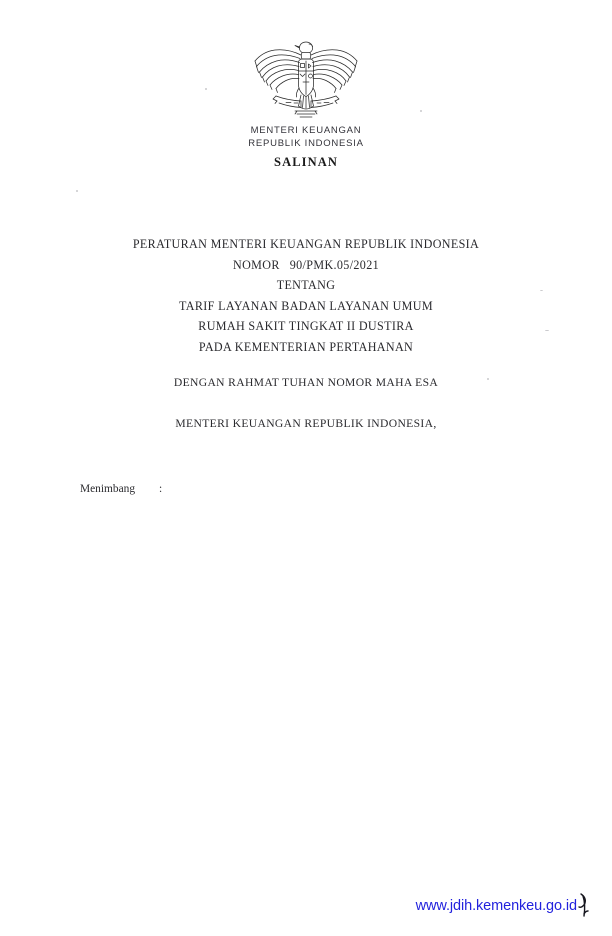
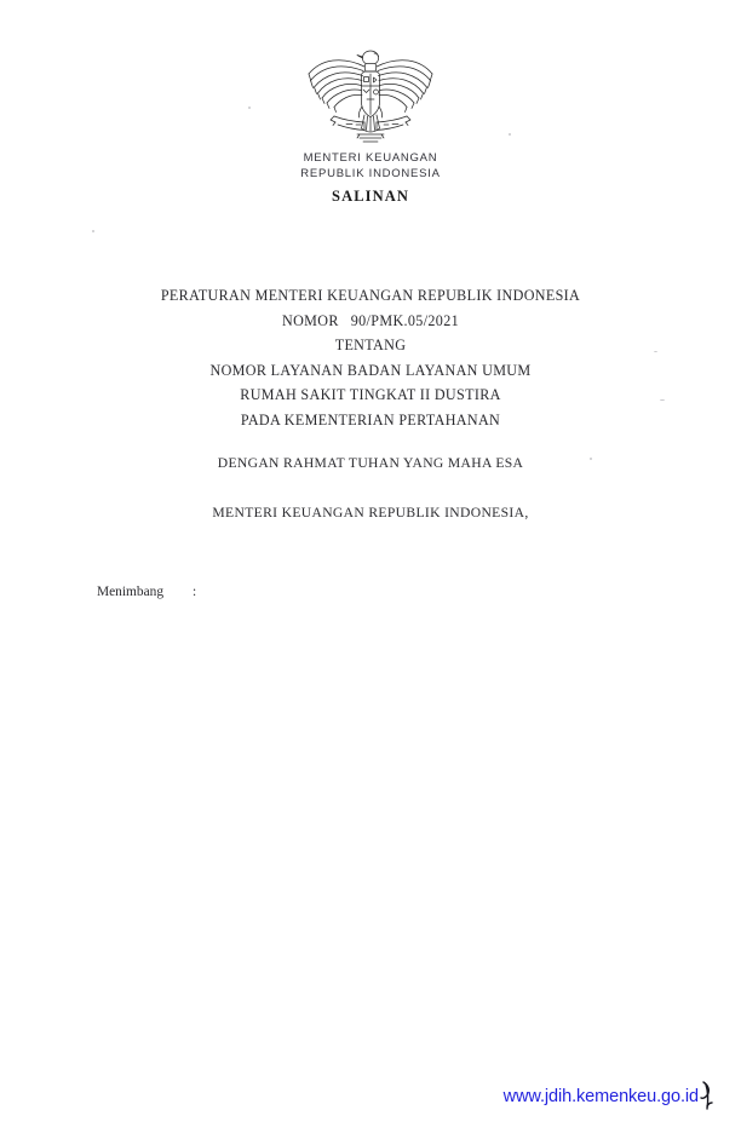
  MENTERI KEUANGAN
  REPUBLIK INDONESIA
  SALINAN
  PERATURAN MENTERI KEUANGAN REPUBLIK INDONESIA
  NOMOR 90/PMK.05/2021
  TENTANG
- TARIF LAYANAN BADAN LAYANAN UMUM
+ NOMOR LAYANAN BADAN LAYANAN UMUM
  RUMAH SAKIT TINGKAT II DUSTIRA
  PADA KEMENTERIAN PERTAHANAN
- DENGAN RAHMAT TUHAN NOMOR MAHA ESA
+ DENGAN RAHMAT TUHAN YANG MAHA ESA
  MENTERI KEUANGAN REPUBLIK INDONESIA,
  Menimbang
  :
  www.jdih.kemenkeu.go.id
